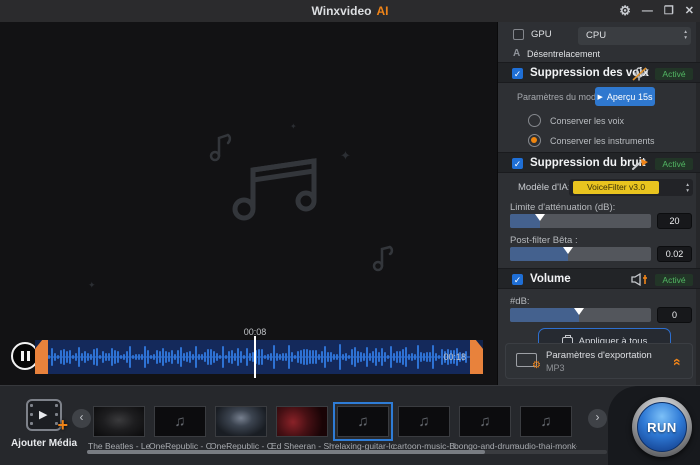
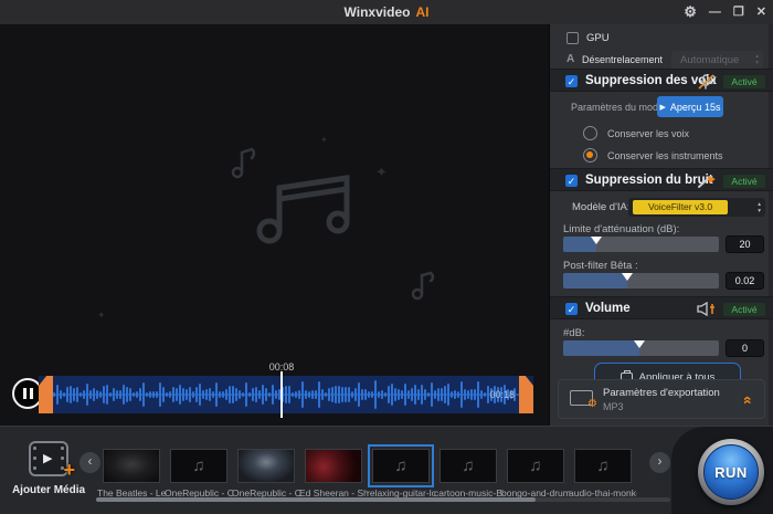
  Winxvideo
  AI
  ⚙
  —
  ❐
  ✕
  ✦
  ✦
  ✦
  00:08
  00:18
  GPU
- CPU
  A
  Désentrelacement
+ Automatique
  ✓
  Suppression des vox
  Activé
  Paramètres du mod
  Aperçu 15s
  Conserver les voix
  Conserver les instruments
  ✓
  Suppression du bru
  Activé
  Modèle d'IA
  VoiceFilter v3.0
  Limite d'atténuation (dB):
  20
  Post-filter Bêta :
  0.02
  ✓
  Volume
  Activé
  #dB:
  0
  Appliquer à tous
  ⚙
  Paramètres d'exportation
  MP3
  ▶
  +
  Ajouter Média
  ‹
  ›
  The Beatles - Le
  ♫
  OneRepublic - C
  OneRepublic - C
  Ed Sheeran - Sh
  ♫
  relaxing-guitar-lo
  ♫
  cartoon-music-B
  ♫
  bongo-and-drum
  ♫
  audio-thai-monk
  RUN
